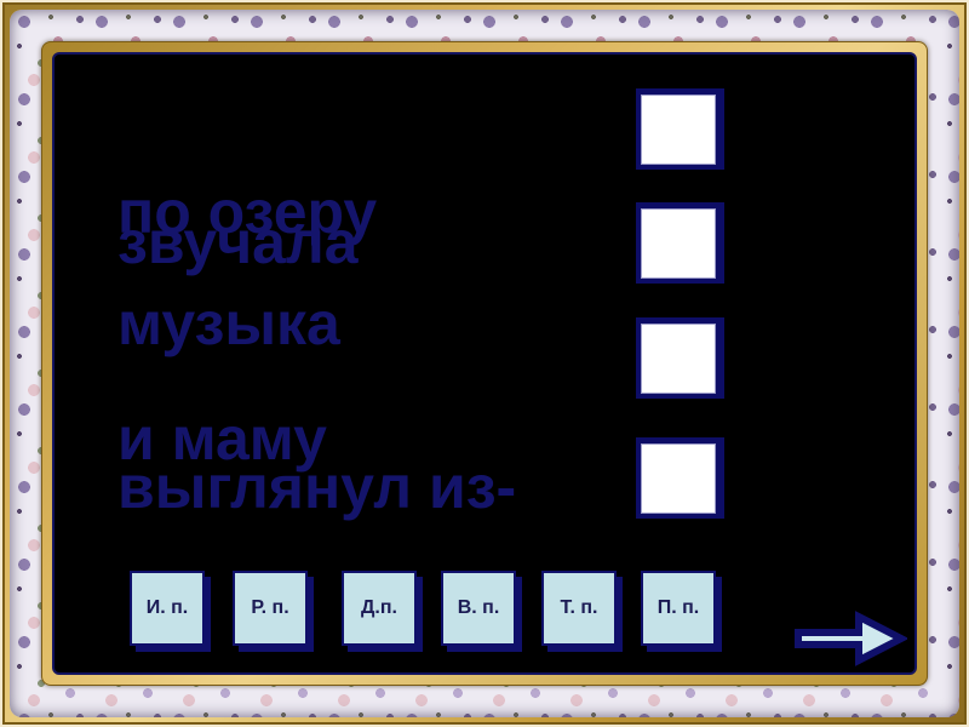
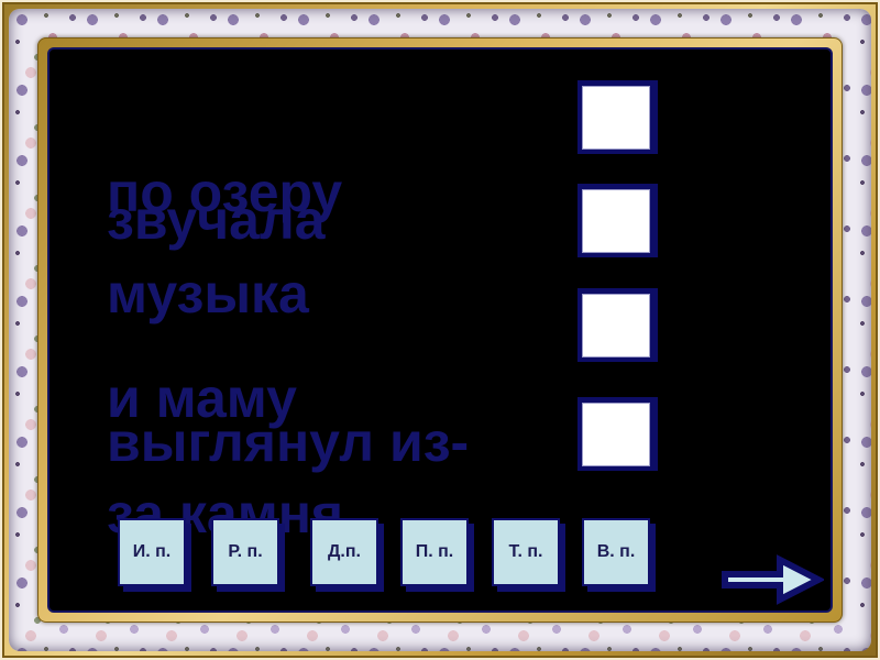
  по озеру
  звучала
  музыка
  и маму
  выглянул из-
+ за камня
  И. п.
  Р. п.
  Д.п.
- В. п.
+ П. п.
  Т. п.
- П. п.
+ В. п.
